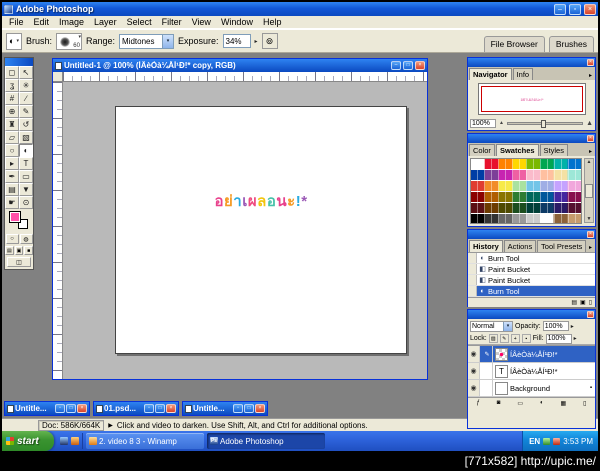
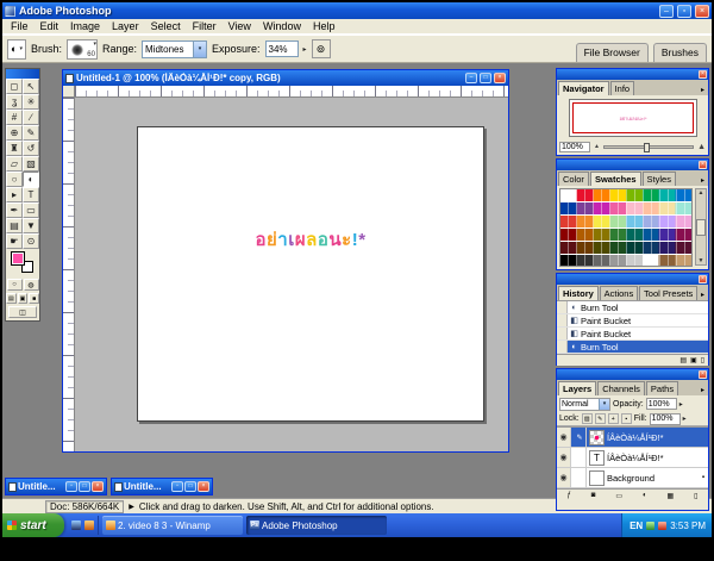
  Adobe Photoshop
  File
  Edit
  Image
  Layer
  Select
  Filter
  View
  Window
  Help
  ◐
  Brush:
  Range:
  Midtones
  Exposure:
  34%
  ⊚
  File Browser
  Brushes
  ◻
  ↖
  ʓ
  ✳
  #
  ∕
  ⊕
  ✎
  ♜
  ↺
  ▱
  ▧
  ○
  ◐
  ▸
  T
  ✒
  ▭
  ▤
  ▼
  ☛
  ⊙
  Untitled-1 @ 100% (ÍÂèÒà¼ÅÍ¹Ð!* copy, RGB)
  อยาเผลอนะ!*
  Untitle...
- 01.psd...
  Untitle...
  Navigator
  Info
  Color
  Swatches
  Styles
  History
  Actions
  Tool Presets
  Burn Tool
  Paint Bucket
  Paint Bucket
  Burn Tool
+ Layers
+ Channels
+ Paths
  ÍÂèÒà¼ÅÍ¹Ð!*
  T
  ÍÂèÒà¼ÅÍ¹Ð!*
  Background
  Doc: 586K/664K
- Click and video to darken. Use Shift, Alt, and Ctrl for additional options.
+ Click and drag to darken. Use Shift, Alt, and Ctrl for additional options.
  start
  2. video 8 3 - Winamp
  Adobe Photoshop
  EN
  3:53 PM
- [771x582] http://upic.me/
